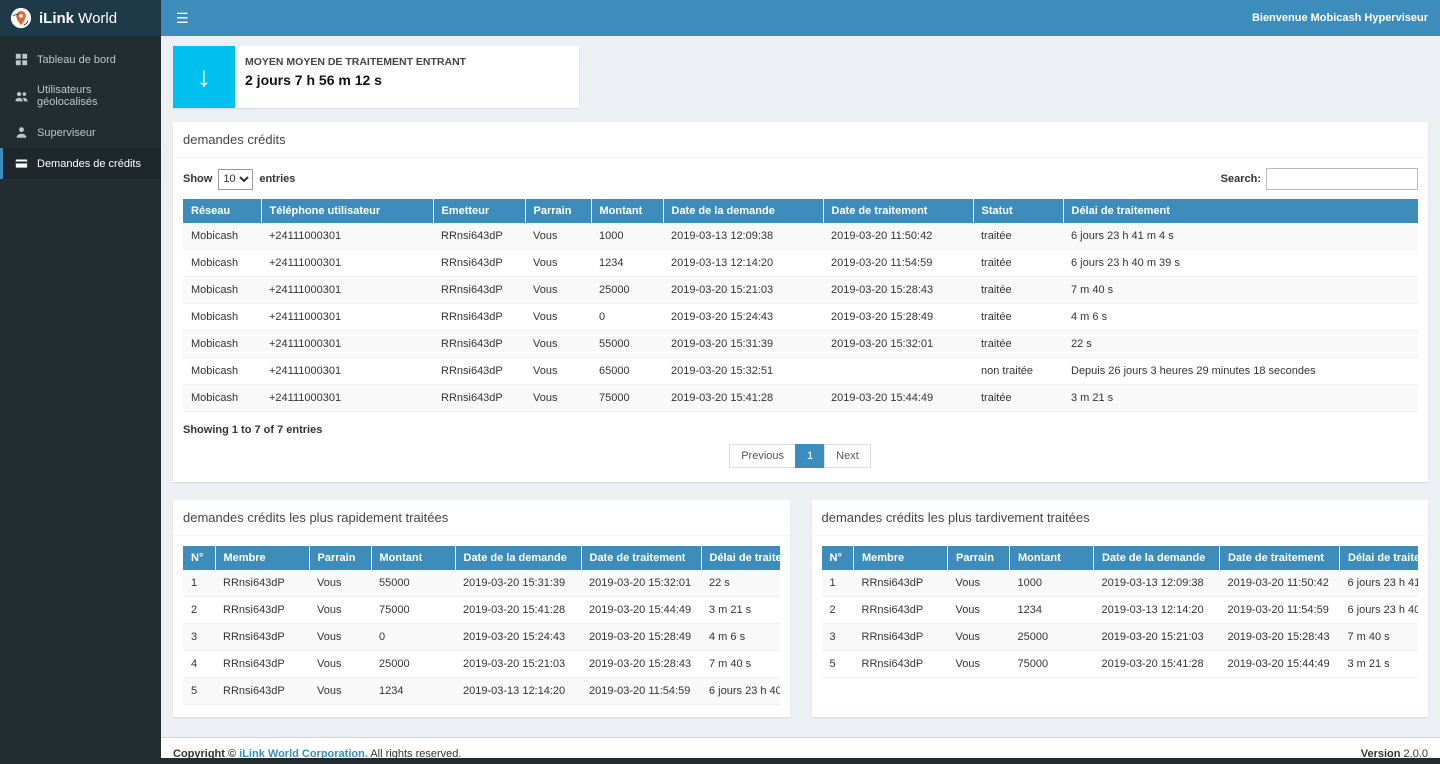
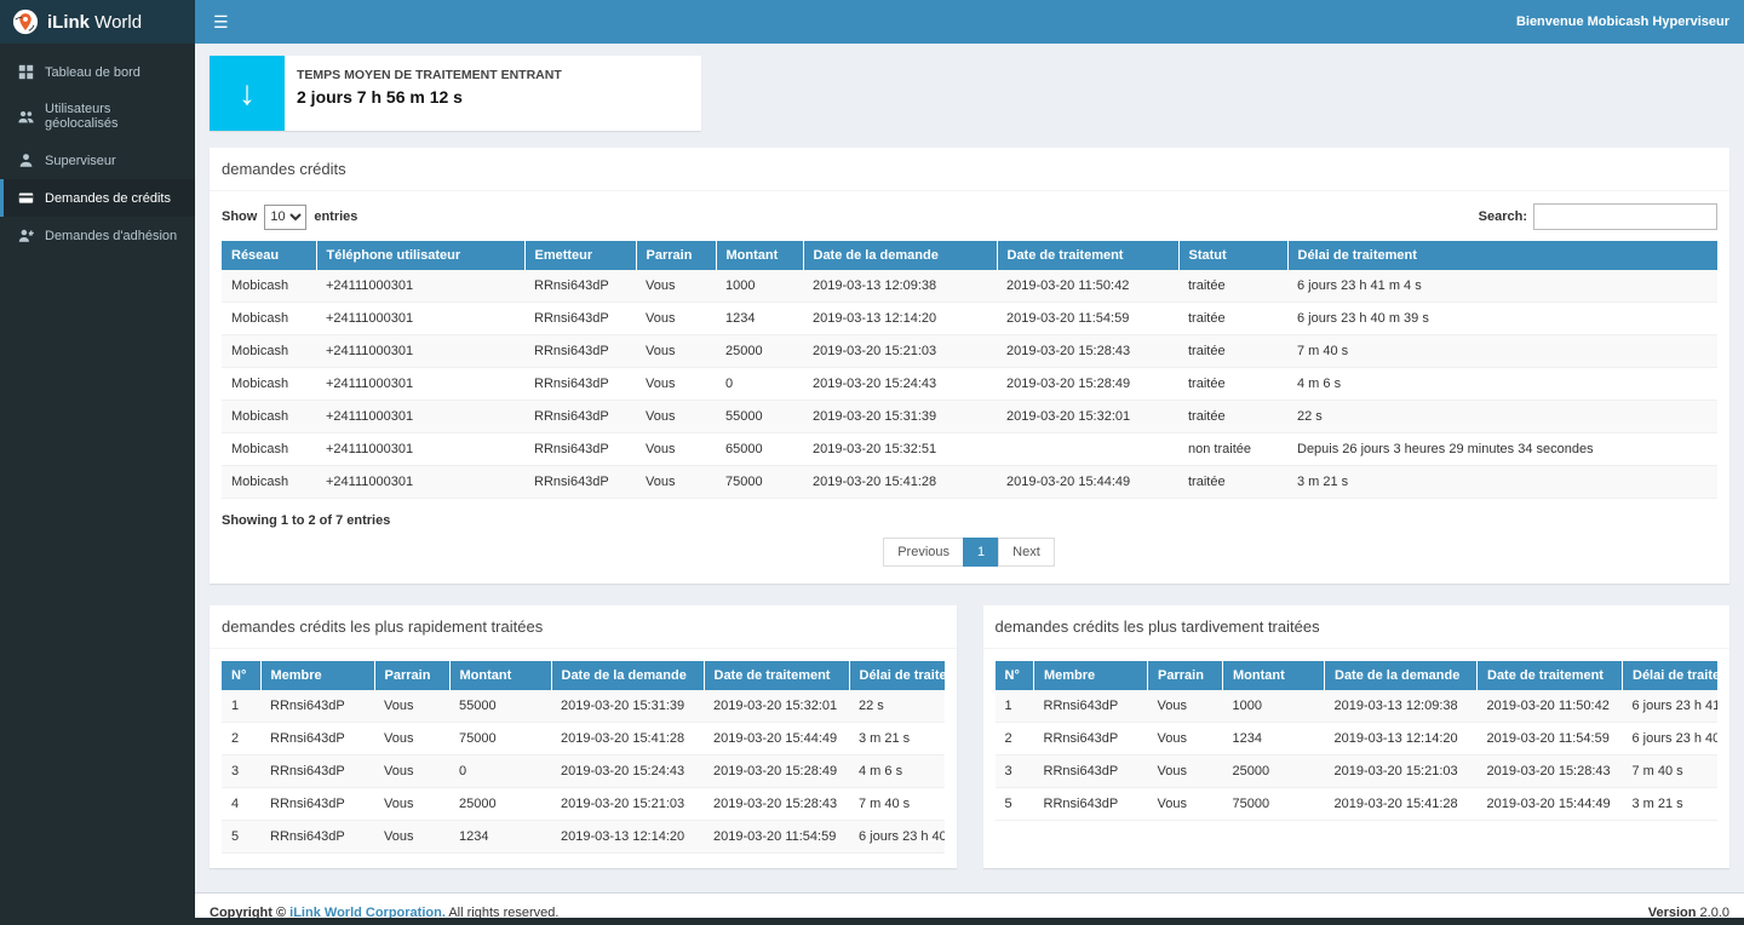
  iLink World
  ☰
  Bienvenue Mobicash Hyperviseur
  Tableau de bord
  Utilisateurs géolocalisés
  Superviseur
  Demandes de crédits
+ Demandes d'adhésion
  ↓
- MOYEN MOYEN DE TRAITEMENT ENTRANT
+ TEMPS MOYEN DE TRAITEMENT ENTRANT
  2 jours 7 h 56 m 12 s
  demandes crédits
  Show
  10
  entries
  Search:
  Réseau	Téléphone utilisateur	Emetteur	Parrain	Montant	Date de la demande	Date de traitement	Statut	Délai de traitement
  Mobicash	+24111000301	RRnsi643dP	Vous	1000	2019-03-13 12:09:38	2019-03-20 11:50:42	traitée	6 jours 23 h 41 m 4 s
  Mobicash	+24111000301	RRnsi643dP	Vous	1234	2019-03-13 12:14:20	2019-03-20 11:54:59	traitée	6 jours 23 h 40 m 39 s
  Mobicash	+24111000301	RRnsi643dP	Vous	25000	2019-03-20 15:21:03	2019-03-20 15:28:43	traitée	7 m 40 s
  Mobicash	+24111000301	RRnsi643dP	Vous	0	2019-03-20 15:24:43	2019-03-20 15:28:49	traitée	4 m 6 s
  Mobicash	+24111000301	RRnsi643dP	Vous	55000	2019-03-20 15:31:39	2019-03-20 15:32:01	traitée	22 s
- Mobicash	+24111000301	RRnsi643dP	Vous	65000	2019-03-20 15:32:51		non traitée	Depuis 26 jours 3 heures 29 minutes 18 secondes
+ Mobicash	+24111000301	RRnsi643dP	Vous	65000	2019-03-20 15:32:51		non traitée	Depuis 26 jours 3 heures 29 minutes 34 secondes
  Mobicash	+24111000301	RRnsi643dP	Vous	75000	2019-03-20 15:41:28	2019-03-20 15:44:49	traitée	3 m 21 s
- Showing 1 to 7 of 7 entries
+ Showing 1 to 2 of 7 entries
  Previous
  1
  Next
  demandes crédits les plus rapidement traitées
  N°	Membre	Parrain	Montant	Date de la demande	Date de traitement	Délai de traite
  1	RRnsi643dP	Vous	55000	2019-03-20 15:31:39	2019-03-20 15:32:01	22 s
  2	RRnsi643dP	Vous	75000	2019-03-20 15:41:28	2019-03-20 15:44:49	3 m 21 s
  3	RRnsi643dP	Vous	0	2019-03-20 15:24:43	2019-03-20 15:28:49	4 m 6 s
  4	RRnsi643dP	Vous	25000	2019-03-20 15:21:03	2019-03-20 15:28:43	7 m 40 s
  5	RRnsi643dP	Vous	1234	2019-03-13 12:14:20	2019-03-20 11:54:59	6 jours 23 h 40
  demandes crédits les plus tardivement traitées
  N°	Membre	Parrain	Montant	Date de la demande	Date de traitement	Délai de traite
  1	RRnsi643dP	Vous	1000	2019-03-13 12:09:38	2019-03-20 11:50:42	6 jours 23 h 41
  2	RRnsi643dP	Vous	1234	2019-03-13 12:14:20	2019-03-20 11:54:59	6 jours 23 h 40
  3	RRnsi643dP	Vous	25000	2019-03-20 15:21:03	2019-03-20 15:28:43	7 m 40 s
  5	RRnsi643dP	Vous	75000	2019-03-20 15:41:28	2019-03-20 15:44:49	3 m 21 s
  Copyright © iLink World Corporation. All rights reserved.
  Version 2.0.0
